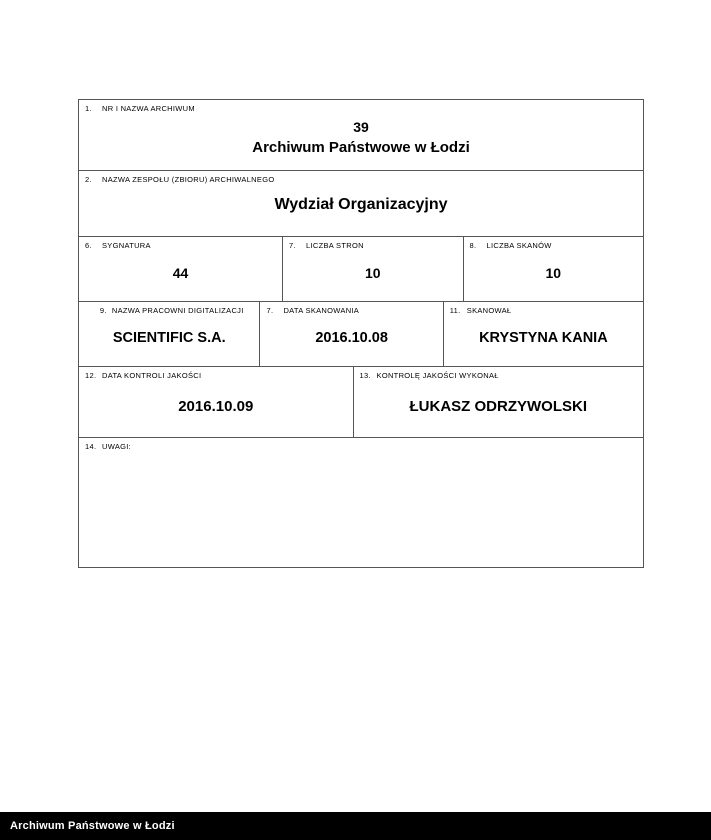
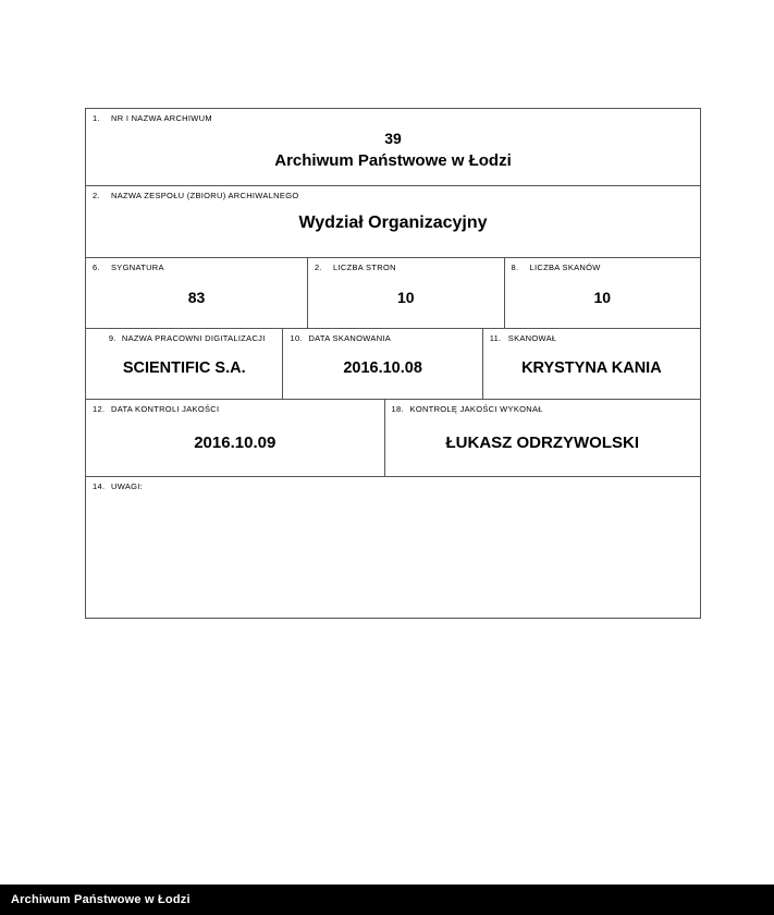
  1. NR I NAZWA ARCHIWUM
  39
  Archiwum Państwowe w Łodzi
  2. NAZWA ZESPOŁU (ZBIORU) ARCHIWALNEGO
  Wydział Organizacyjny
  6. SYGNATURA
- 44
+ 83
- 7. LICZBA STRON
+ 2. LICZBA STRON
  10
  8. LICZBA SKANÓW
  10
  9. NAZWA PRACOWNI DIGITALIZACJI
  SCIENTIFIC S.A.
- 7. DATA SKANOWANIA
+ 10. DATA SKANOWANIA
  2016.10.08
  11. SKANOWAŁ
  KRYSTYNA KANIA
  12. DATA KONTROLI JAKOŚCI
  2016.10.09
- 13. KONTROLĘ JAKOŚCI WYKONAŁ
+ 18. KONTROLĘ JAKOŚCI WYKONAŁ
  ŁUKASZ ODRZYWOLSKI
  14. UWAGI:
  Archiwum Państwowe w Łodzi
